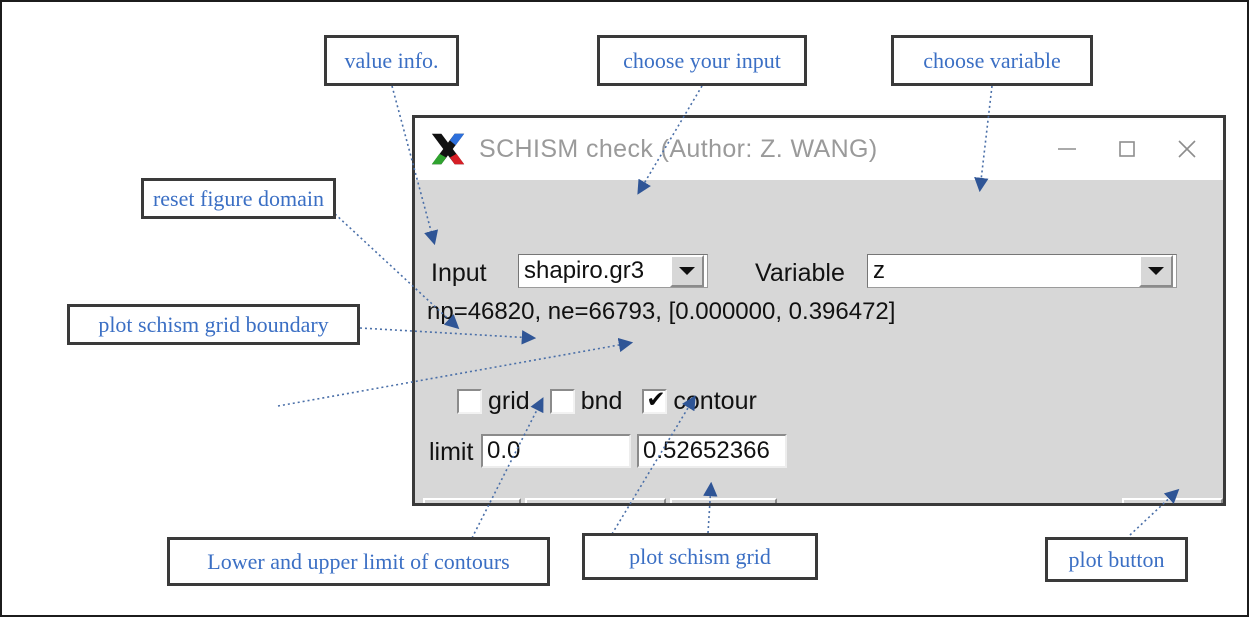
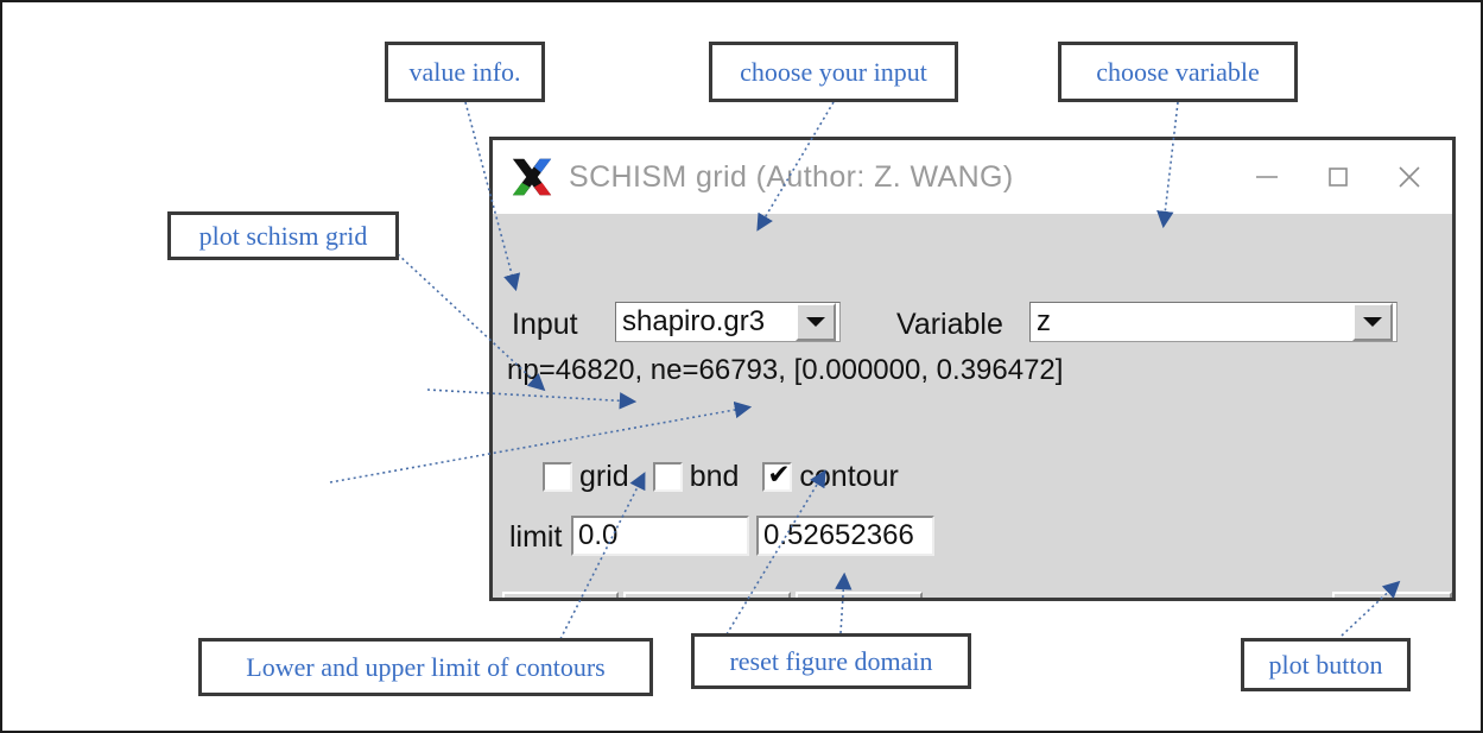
  value info.
  choose your input
  choose variable
- reset figure domain
+ plot schism grid
- plot schism grid boundary
  Lower and upper limit of contours
- plot schism grid
+ reset figure domain
  plot button
- SCHISM check (Author: Z. WANG)
+ SCHISM grid (Author: Z. WANG)
  Input
  shapiro.gr3
  Variable
  z
  np=46820, ne=66793, [0.000000, 0.396472]
  grid
  bnd
  ✔
  cntour
  limit
  0.0
  0.52652366
